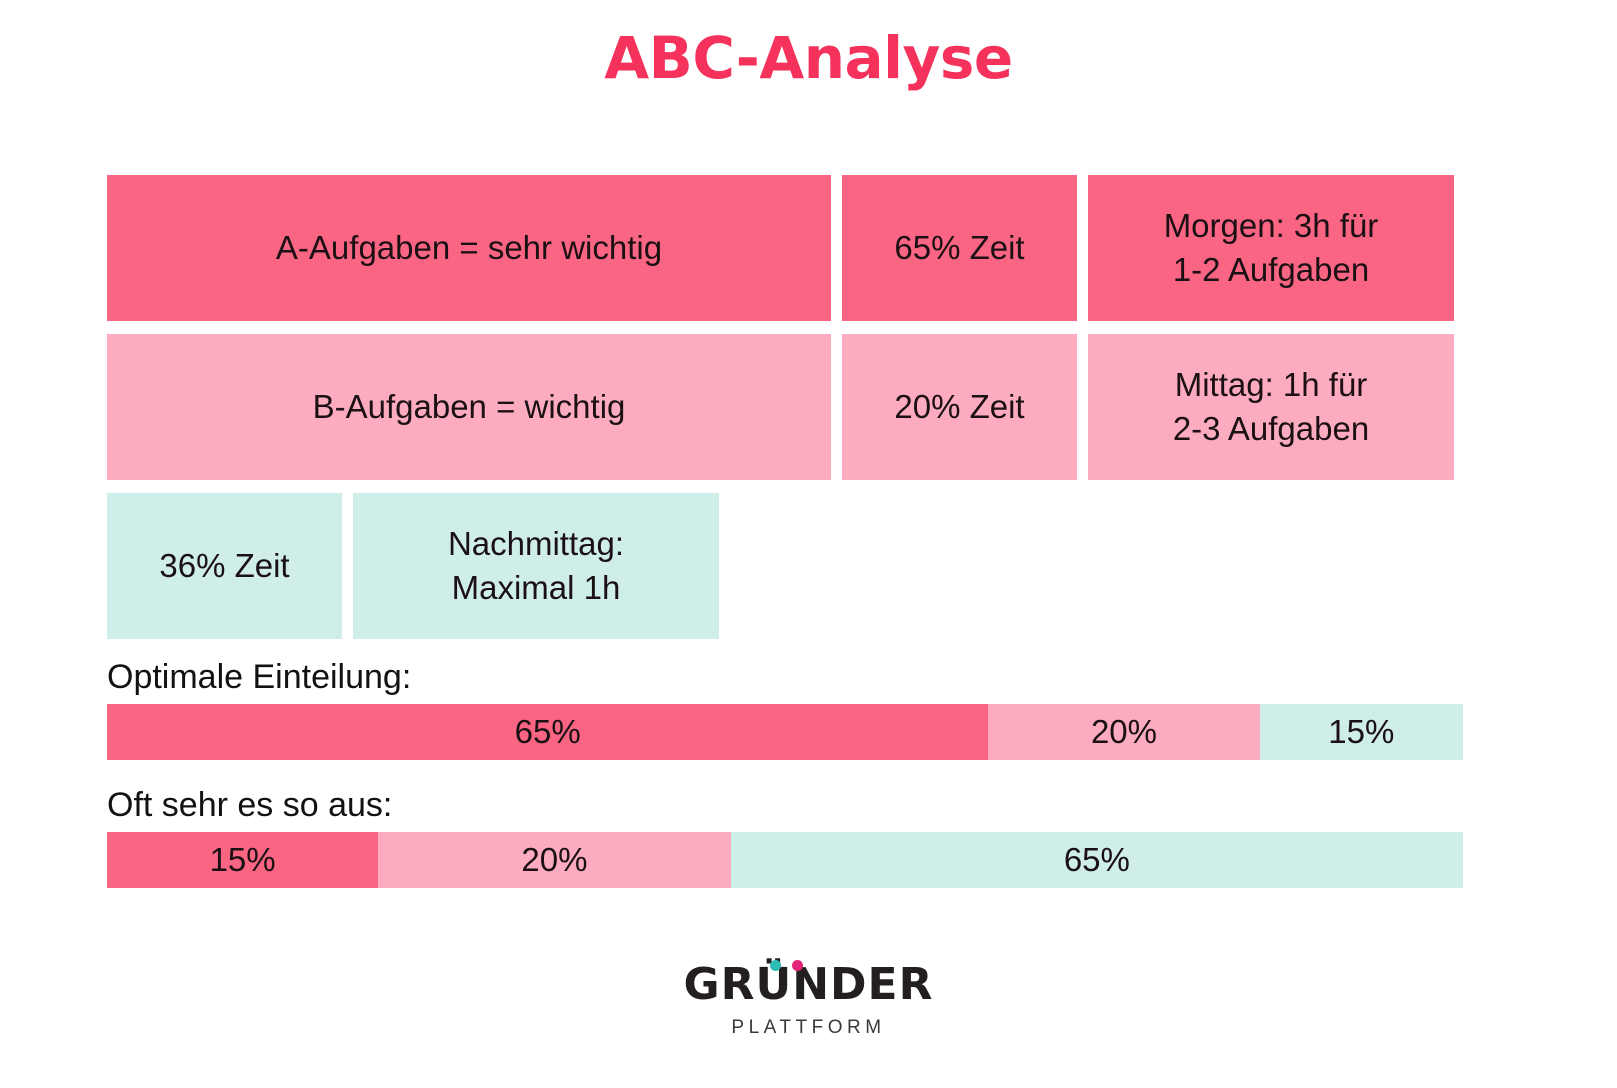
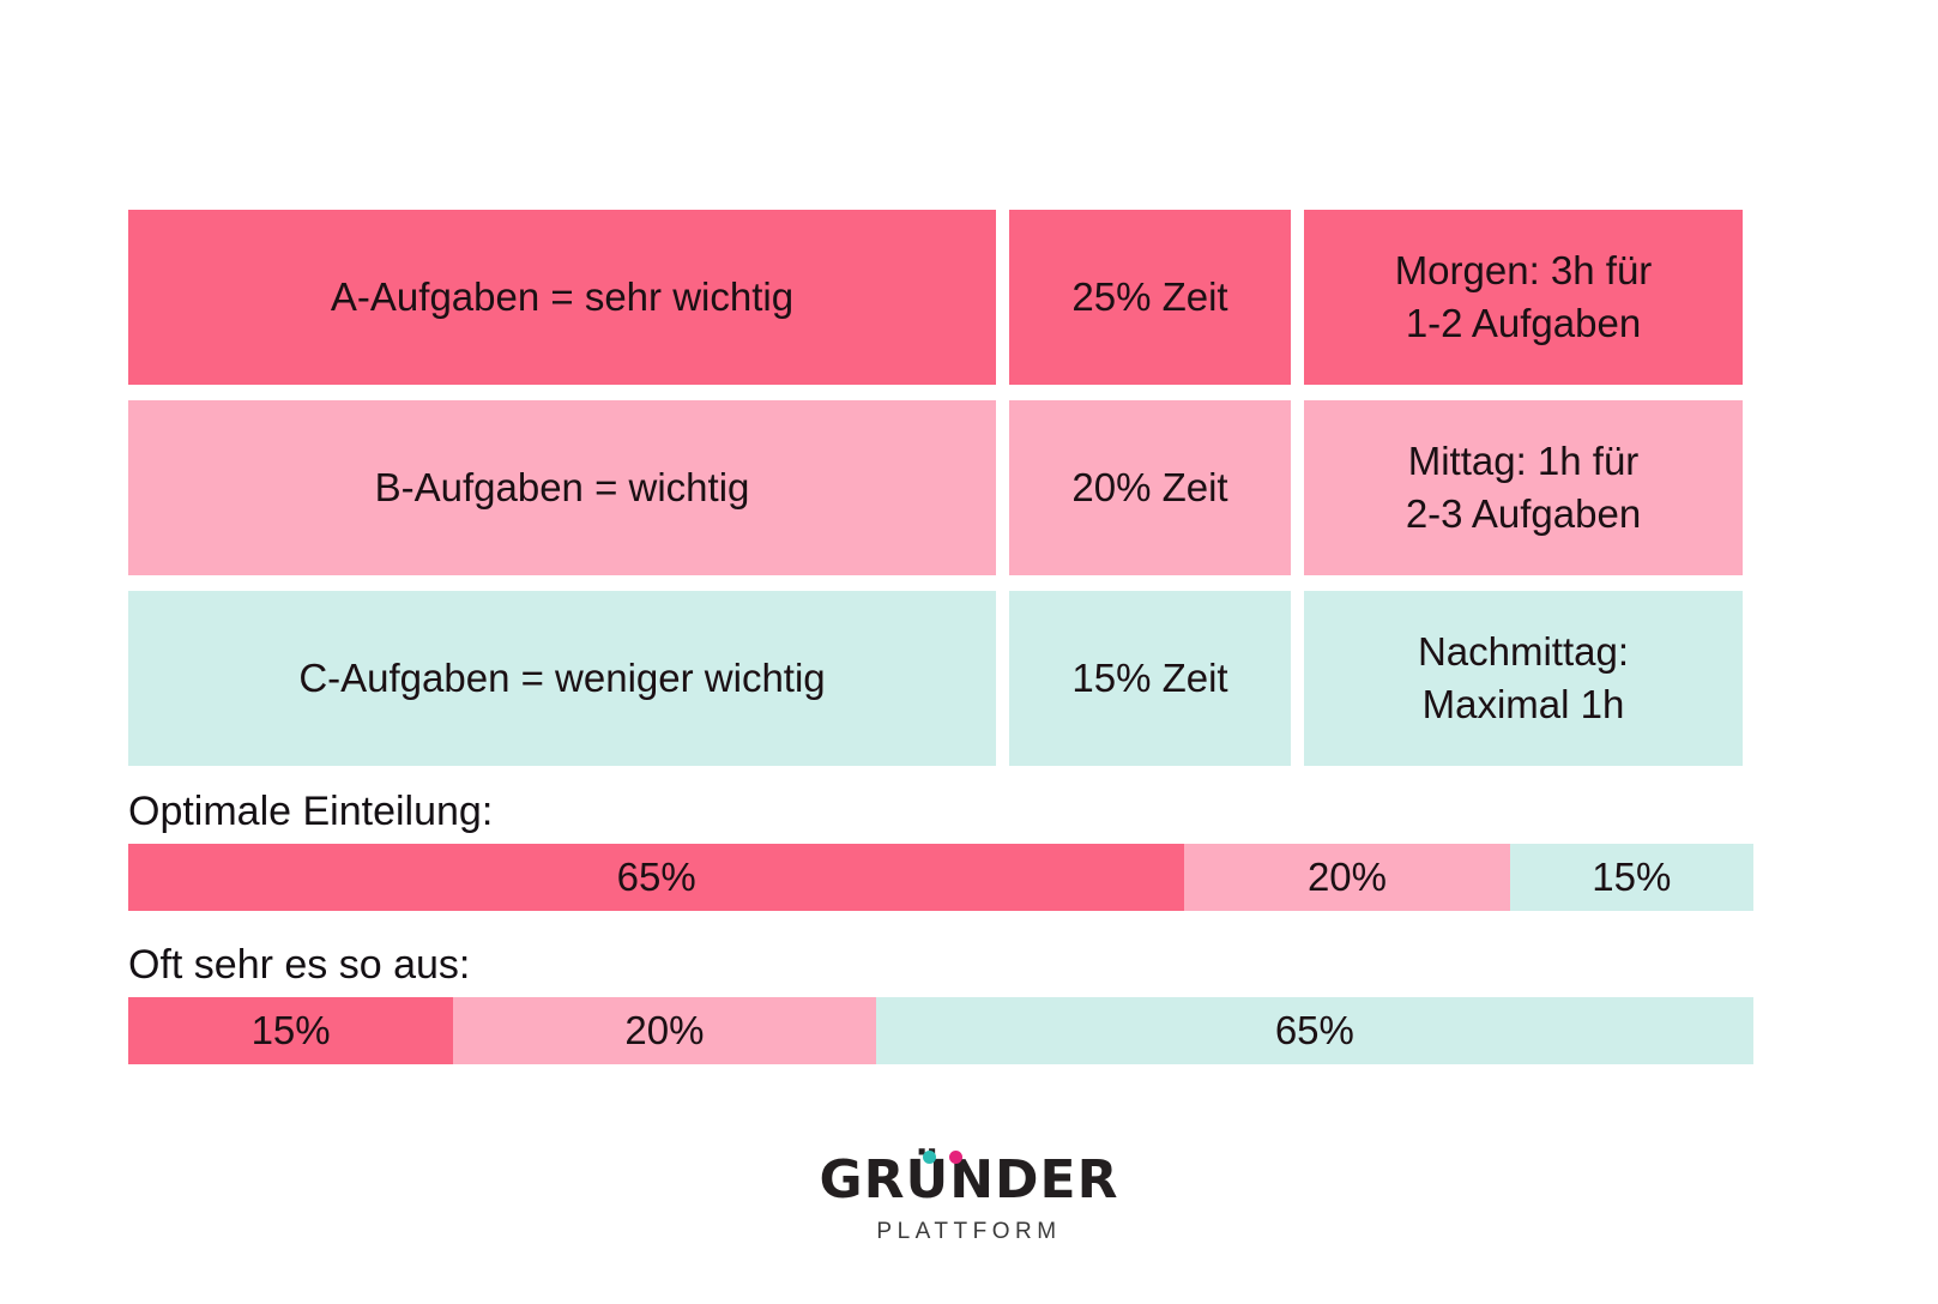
- ABC-Analyse
  A-Aufgaben = sehr wichtig
- 65% Zeit
+ 25% Zeit
  Morgen: 3h für
  1-2 Aufgaben
  B-Aufgaben = wichtig
  20% Zeit
  Mittag: 1h für
  2-3 Aufgaben
+ C-Aufgaben = weniger wichtig
- 36% Zeit
+ 15% Zeit
  Nachmittag:
  Maximal 1h
  Optimale Einteilung:
  65%
  20%
  15%
  Oft sehr es so aus:
  15%
  20%
  65%
  GRÜNDER
  PLATTFORM
